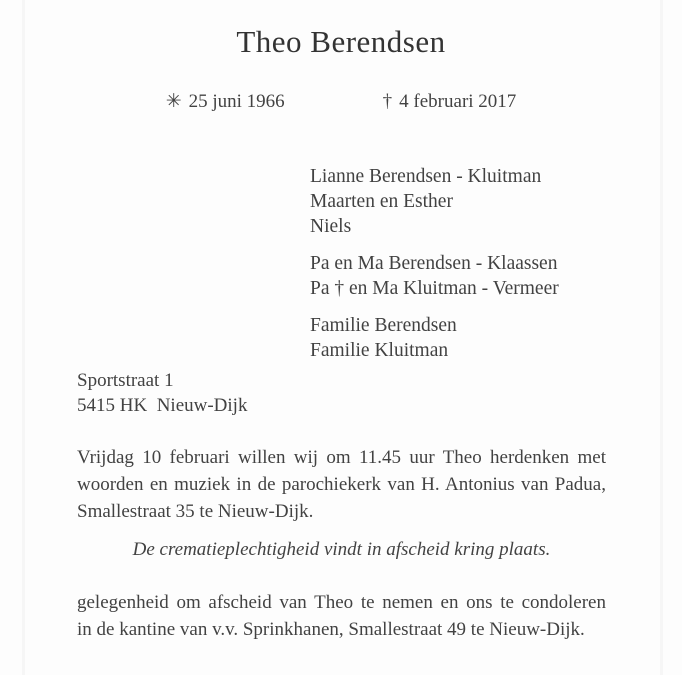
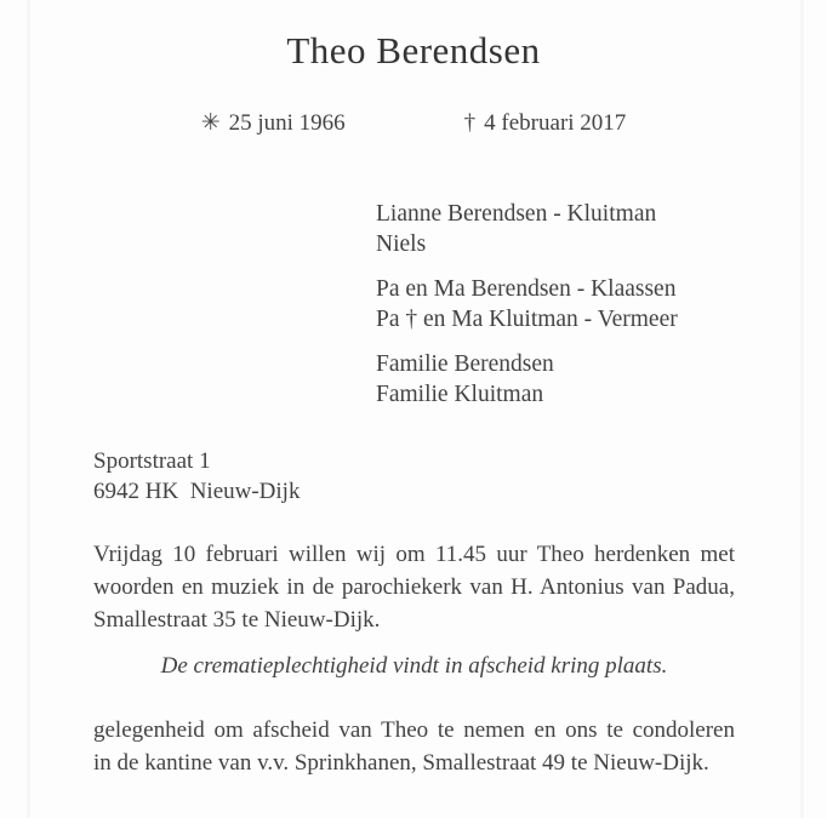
  Theo Berendsen
  ✳ 25 juni 1966
  † 4 februari 2017
  Lianne Berendsen - Kluitman
- Maarten en Esther
  Niels
  Pa en Ma Berendsen - Klaassen
  Pa † en Ma Kluitman - Vermeer
  Familie Berendsen
  Familie Kluitman
  Sportstraat 1
- 5415 HK Nieuw-Dijk
+ 6942 HK Nieuw-Dijk
  Vrijdag 10 februari willen wij om 11.45 uur Theo herdenken met
  woorden en muziek in de parochiekerk van H. Antonius van Padua,
  Smallestraat 35 te Nieuw-Dijk.
  De crematieplechtigheid vindt in afscheid kring plaats.
  gelegenheid om afscheid van Theo te nemen en ons te condoleren
  in de kantine van v.v. Sprinkhanen, Smallestraat 49 te Nieuw-Dijk.
